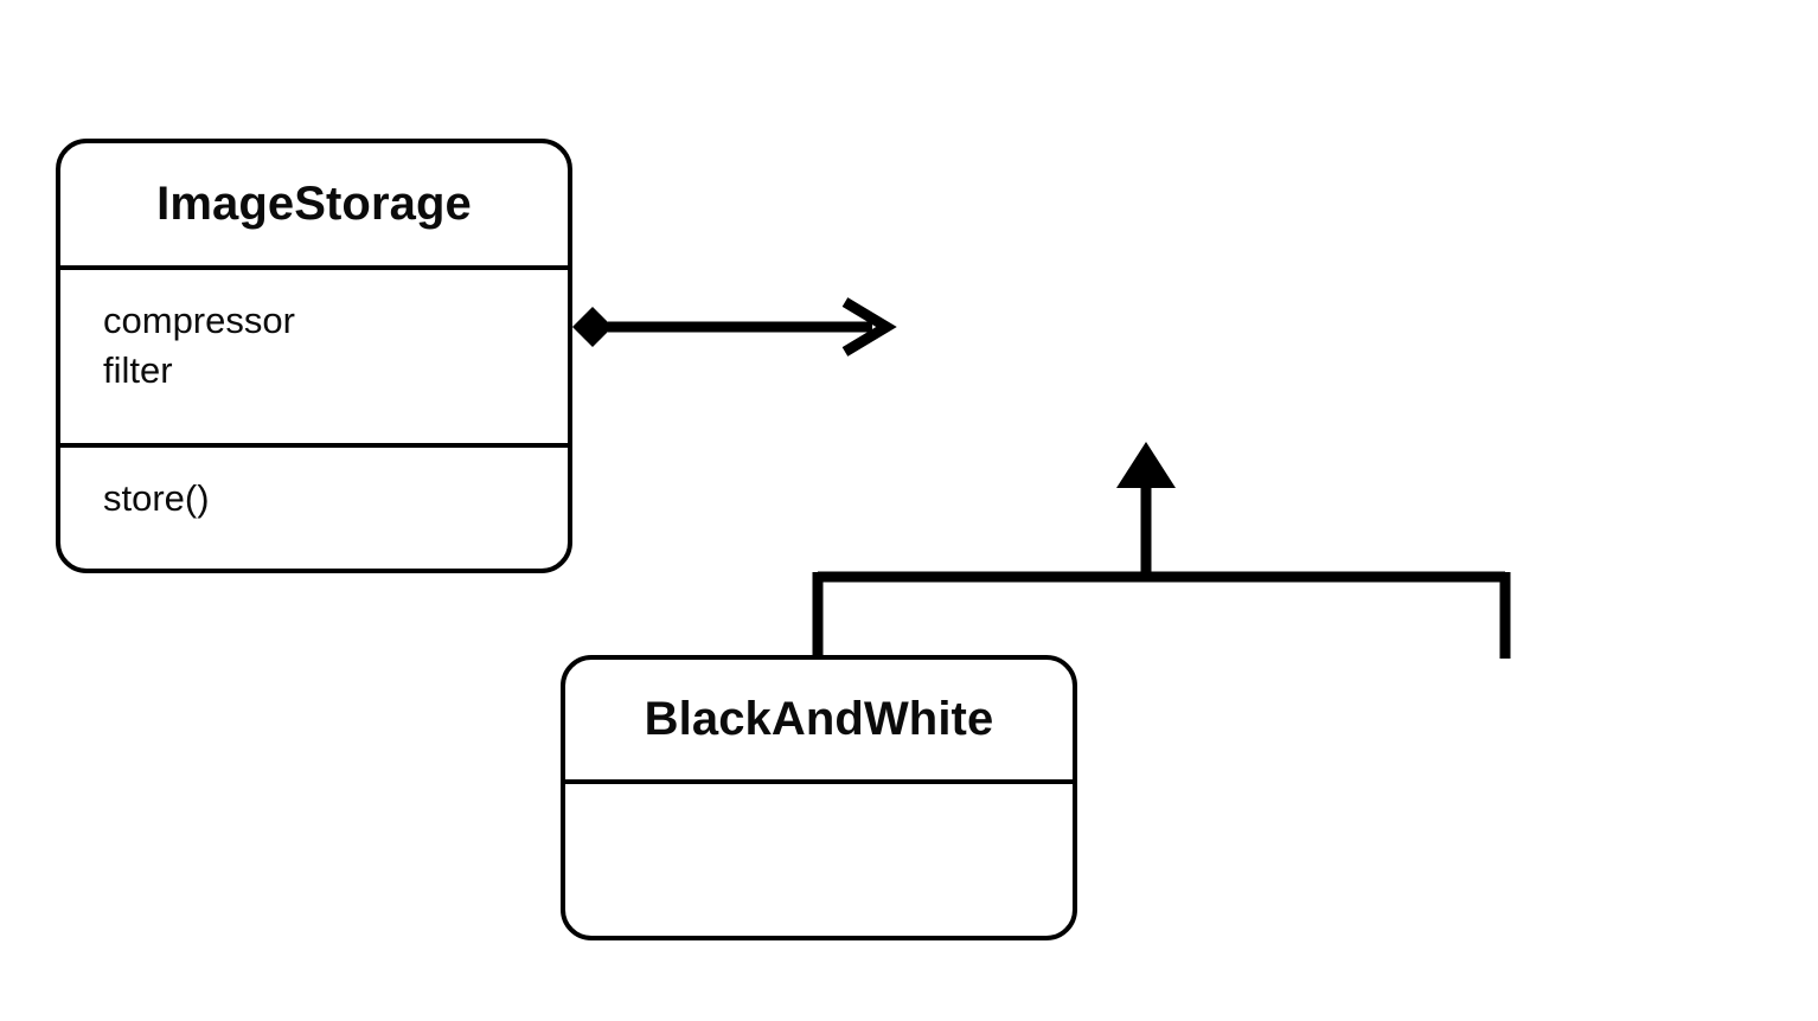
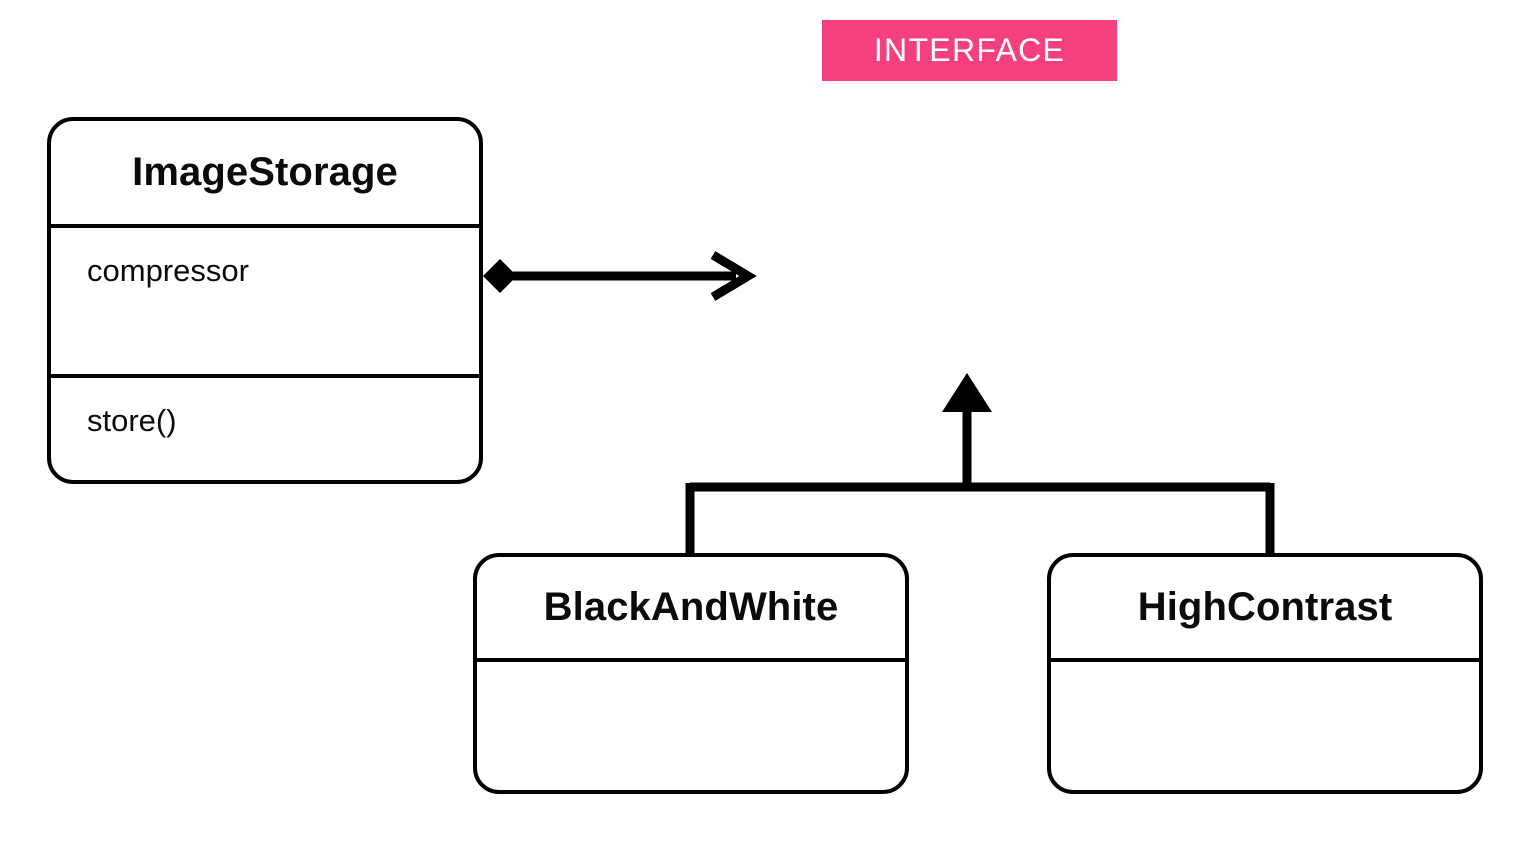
+ INTERFACE
  ImageStorage
  compressor
- filter
  store()
  BlackAndWhite
+ HighContrast
